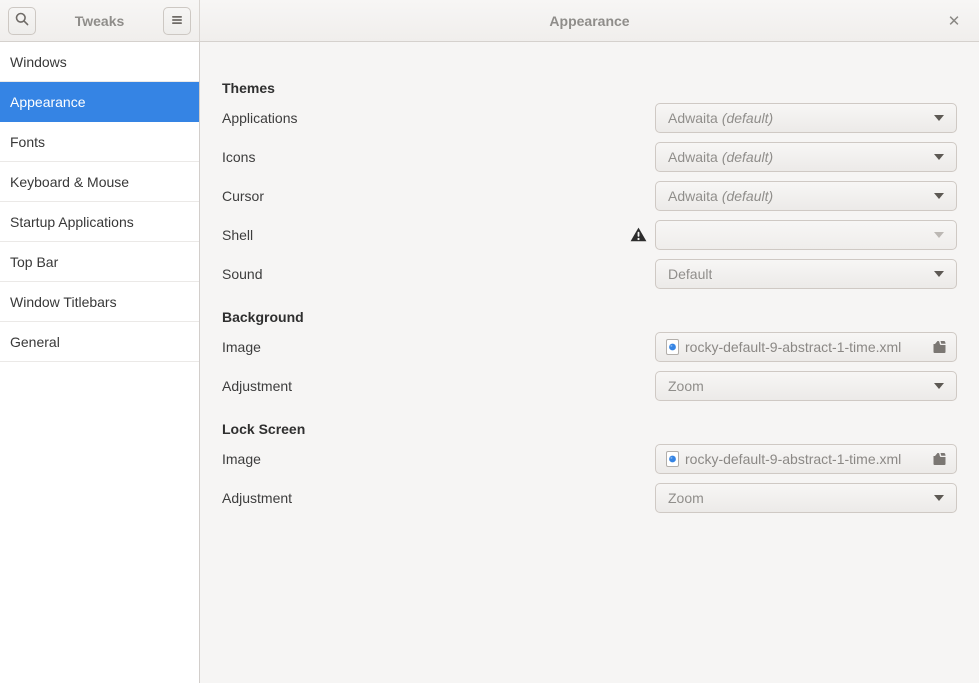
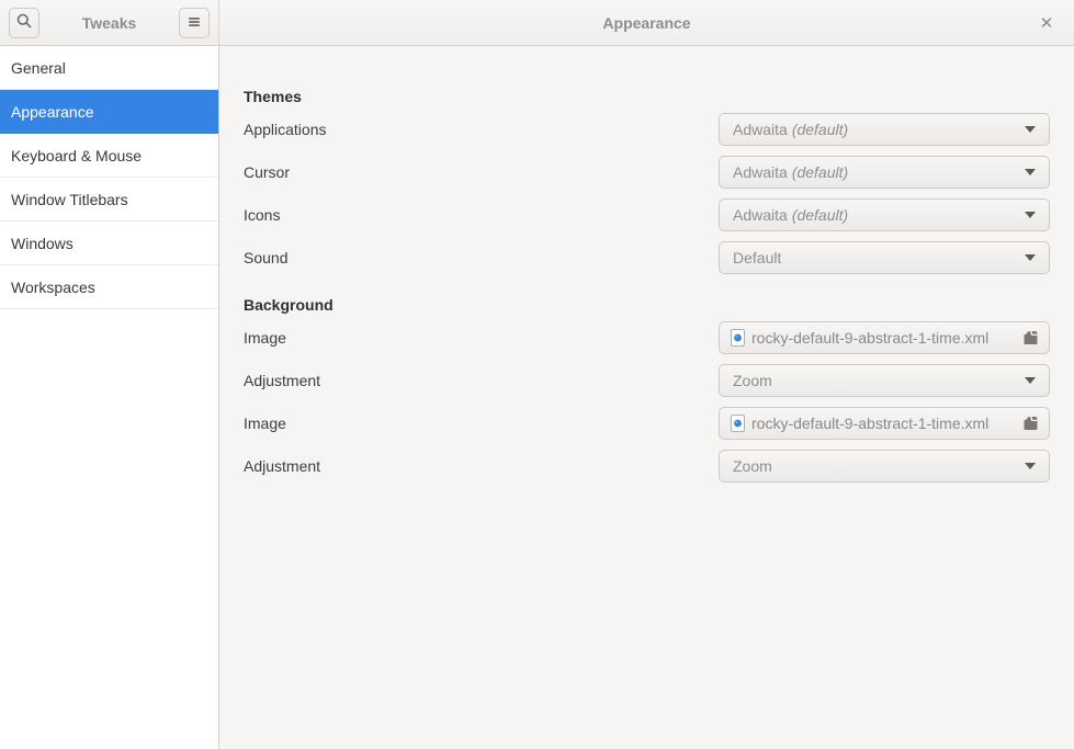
  Tweaks
  Appearance
  ✕
- Windows
+ General
  Appearance
- Fonts
  Keyboard & Mouse
- Startup Applications
- Top Bar
  Window Titlebars
- General
+ Windows
+ Workspaces
  Themes
  Applications
  Adwaita
  (default)
- Icons
+ Cursor
  Adwaita
  (default)
- Cursor
+ Icons
  Adwaita
  (default)
- Shell
  Sound
  Default
  Background
  Image
  rocky-default-9-abstract-1-time.xml
  Adjustment
  Zoom
- Lock Screen
  Image
  rocky-default-9-abstract-1-time.xml
  Adjustment
  Zoom
